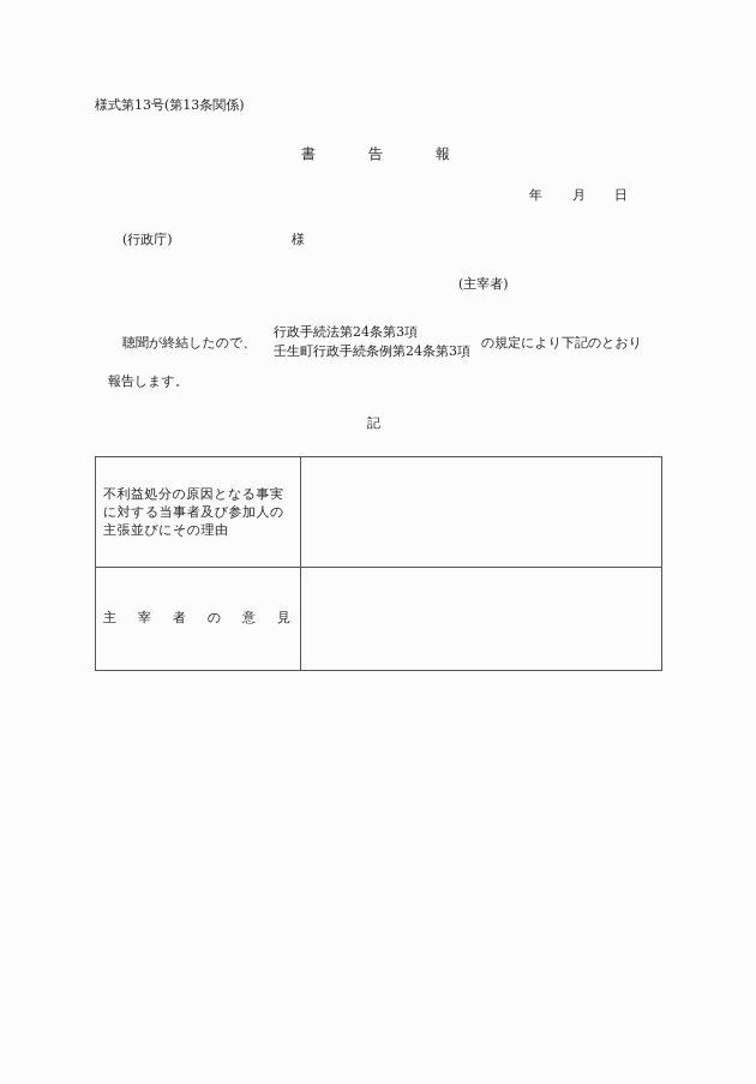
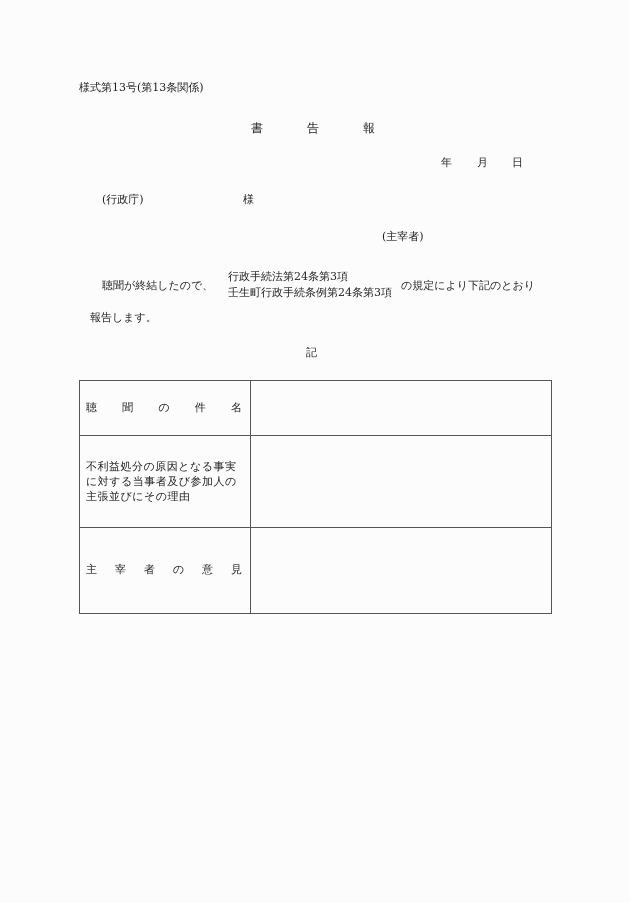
  様式第13号(第13条関係)
  書
  告
  報
  年
  月
  日
  (行政庁)
  様
  (主宰者)
  聴聞が終結したので、
  行政手続法第24条第3項
  壬生町行政手続条例第24条第3項
  の規定により下記のとおり
  報告します。
  記
+ 聴 聞 の 件 名
  不利益処分の原因となる事実に対する当事者及び参加人の主張並びにその理由
  主 宰 者 の 意 見
